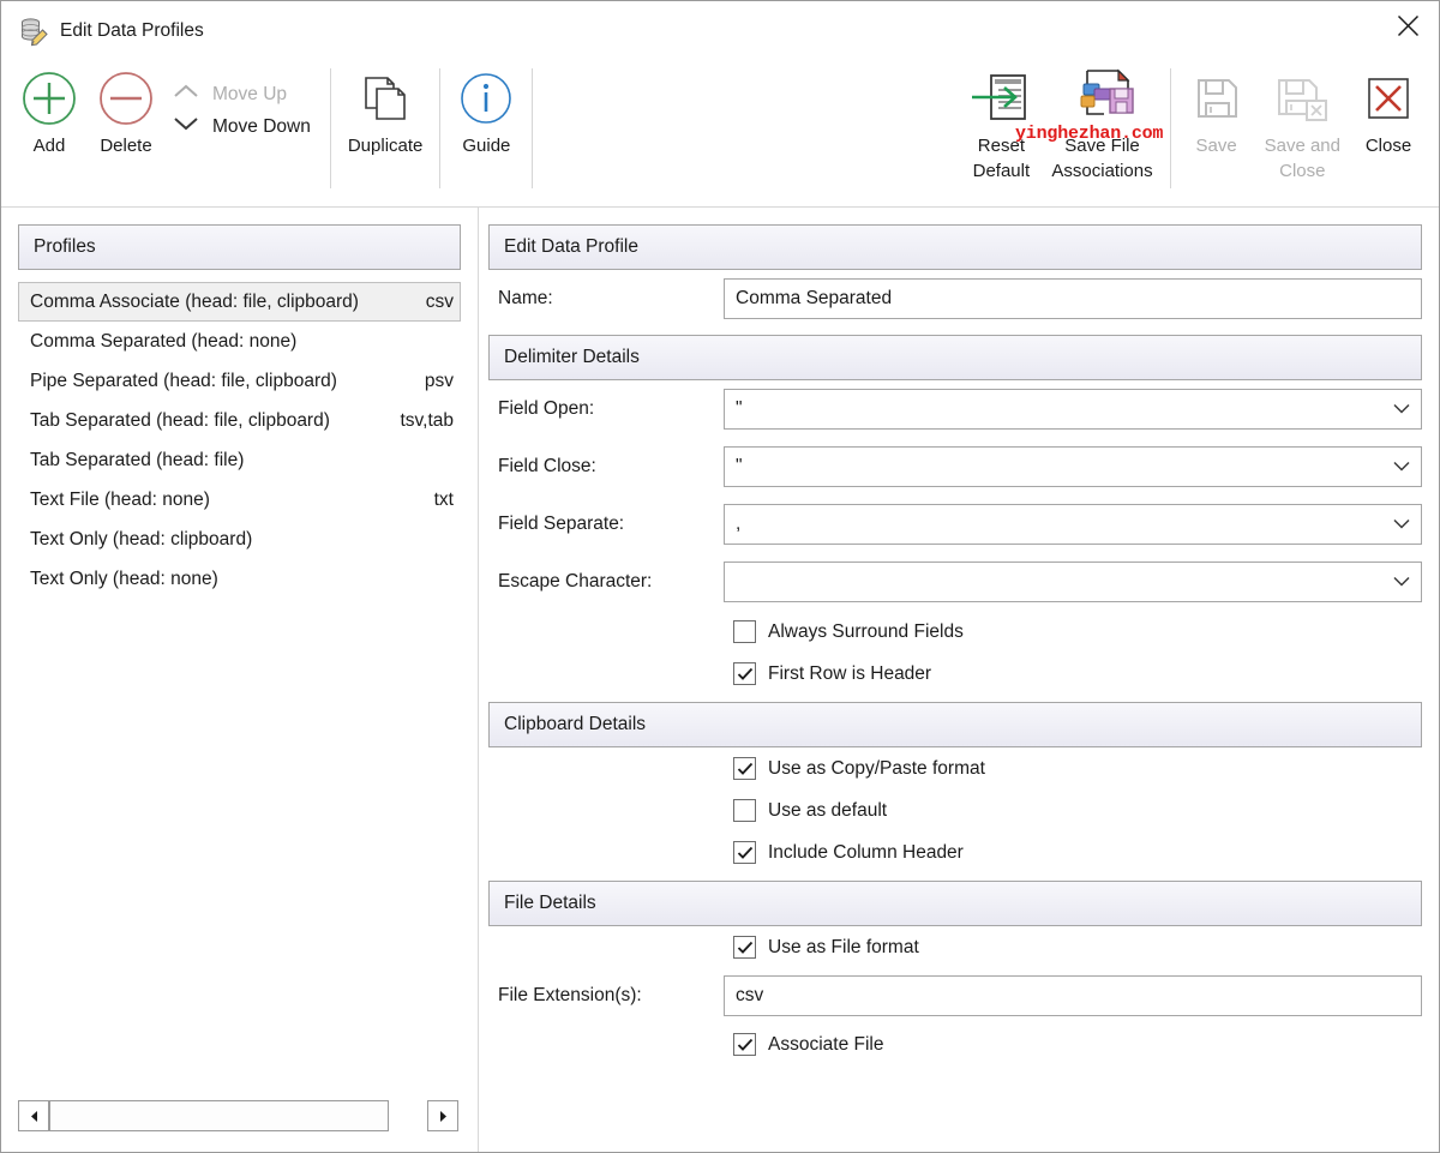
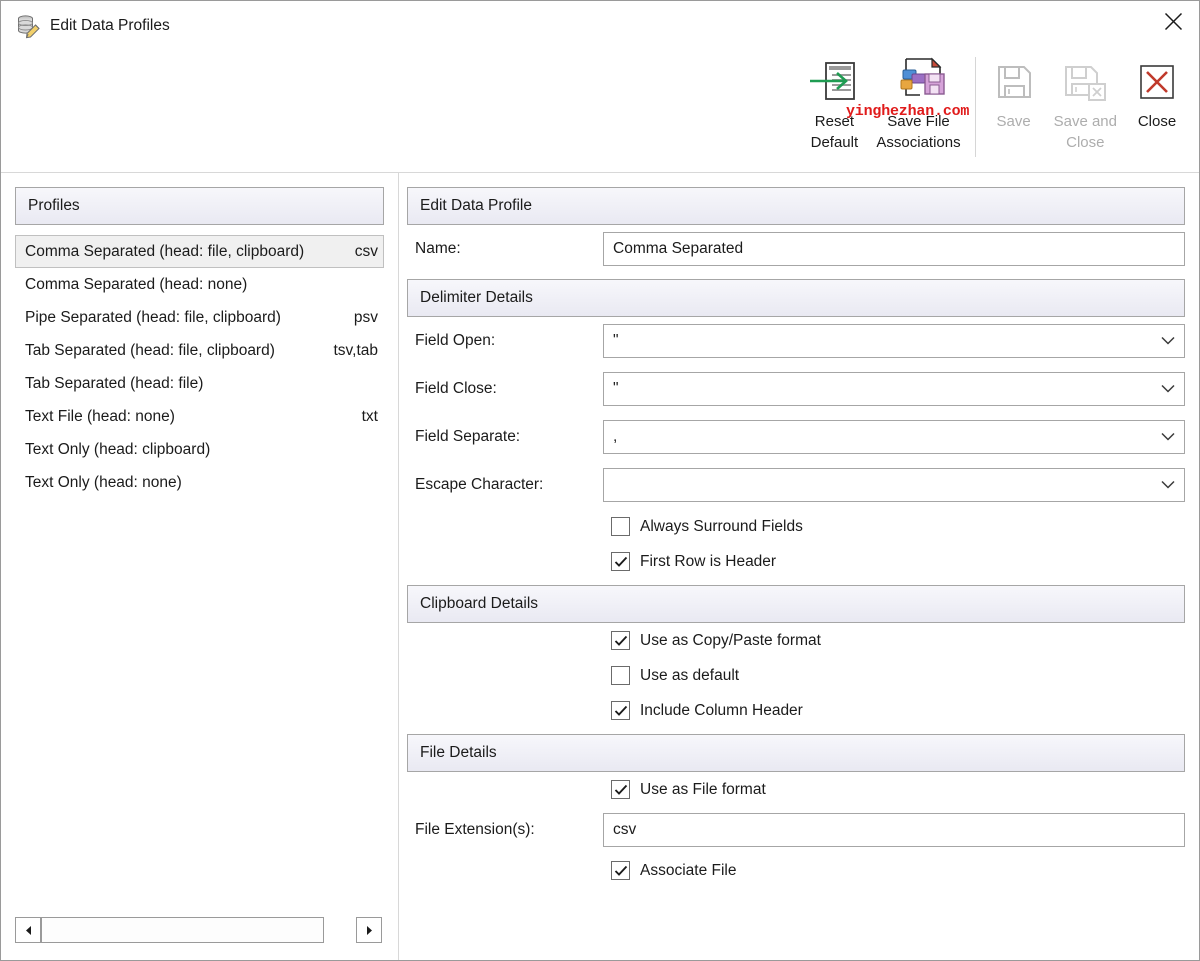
  Edit Data Profiles
- Add
- Delete
- Move Up
- Move Down
- Duplicate
- Guide
  Reset
  Default
  Save File
  Associations
  Save
  Save and
  Close
  Close
  yinghezhan.com
  Profiles
- Comma Associate (head: file, clipboard)
+ Comma Separated (head: file, clipboard)
  csv
  Comma Separated (head: none)
  Pipe Separated (head: file, clipboard)
  psv
  Tab Separated (head: file, clipboard)
  tsv,tab
  Tab Separated (head: file)
  Text File (head: none)
  txt
  Text Only (head: clipboard)
  Text Only (head: none)
  Edit Data Profile
  Name:
  Comma Separated
  Delimiter Details
  Field Open:
  "
  Field Close:
  "
  Field Separate:
  ,
  Escape Character:
  Always Surround Fields
  First Row is Header
  Clipboard Details
  Use as Copy/Paste format
  Use as default
  Include Column Header
  File Details
  Use as File format
  File Extension(s):
  csv
  Associate File
